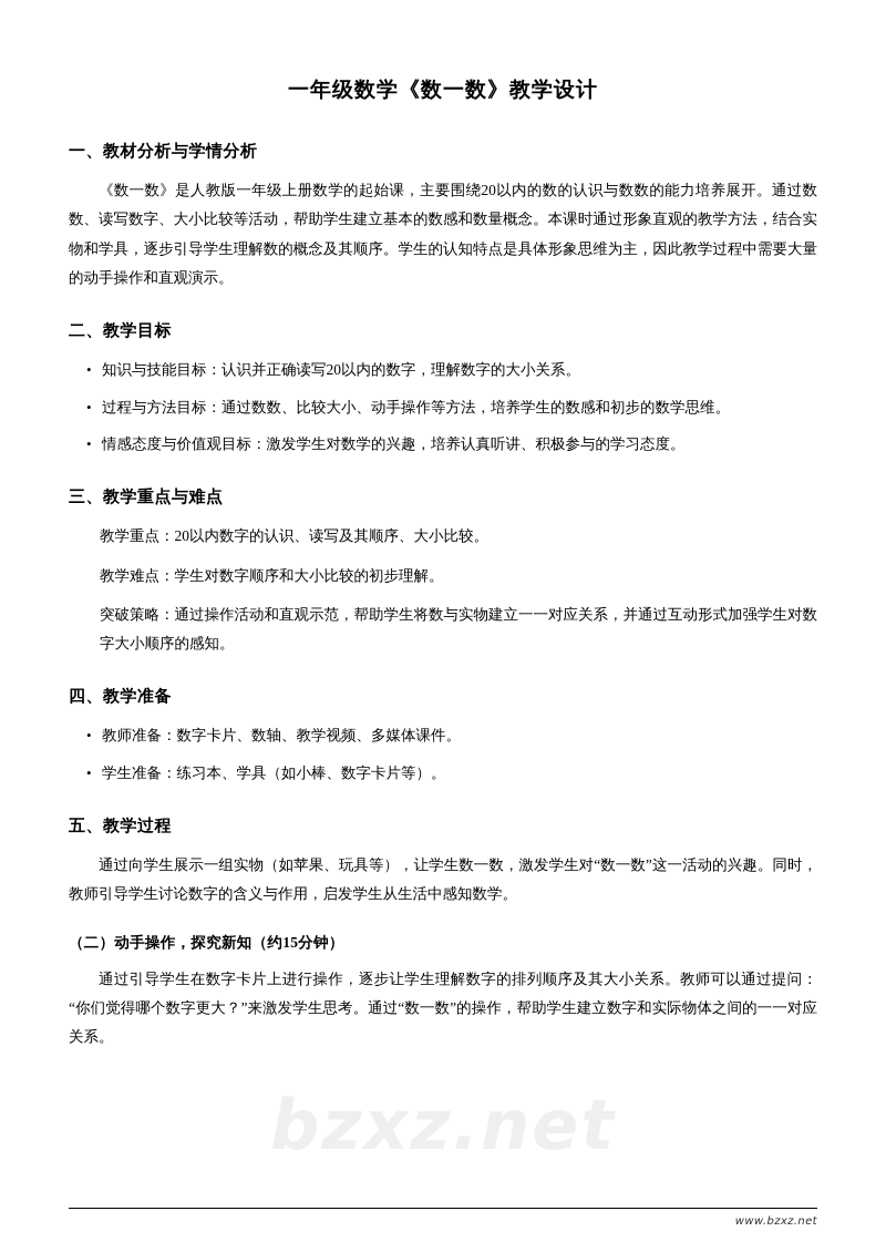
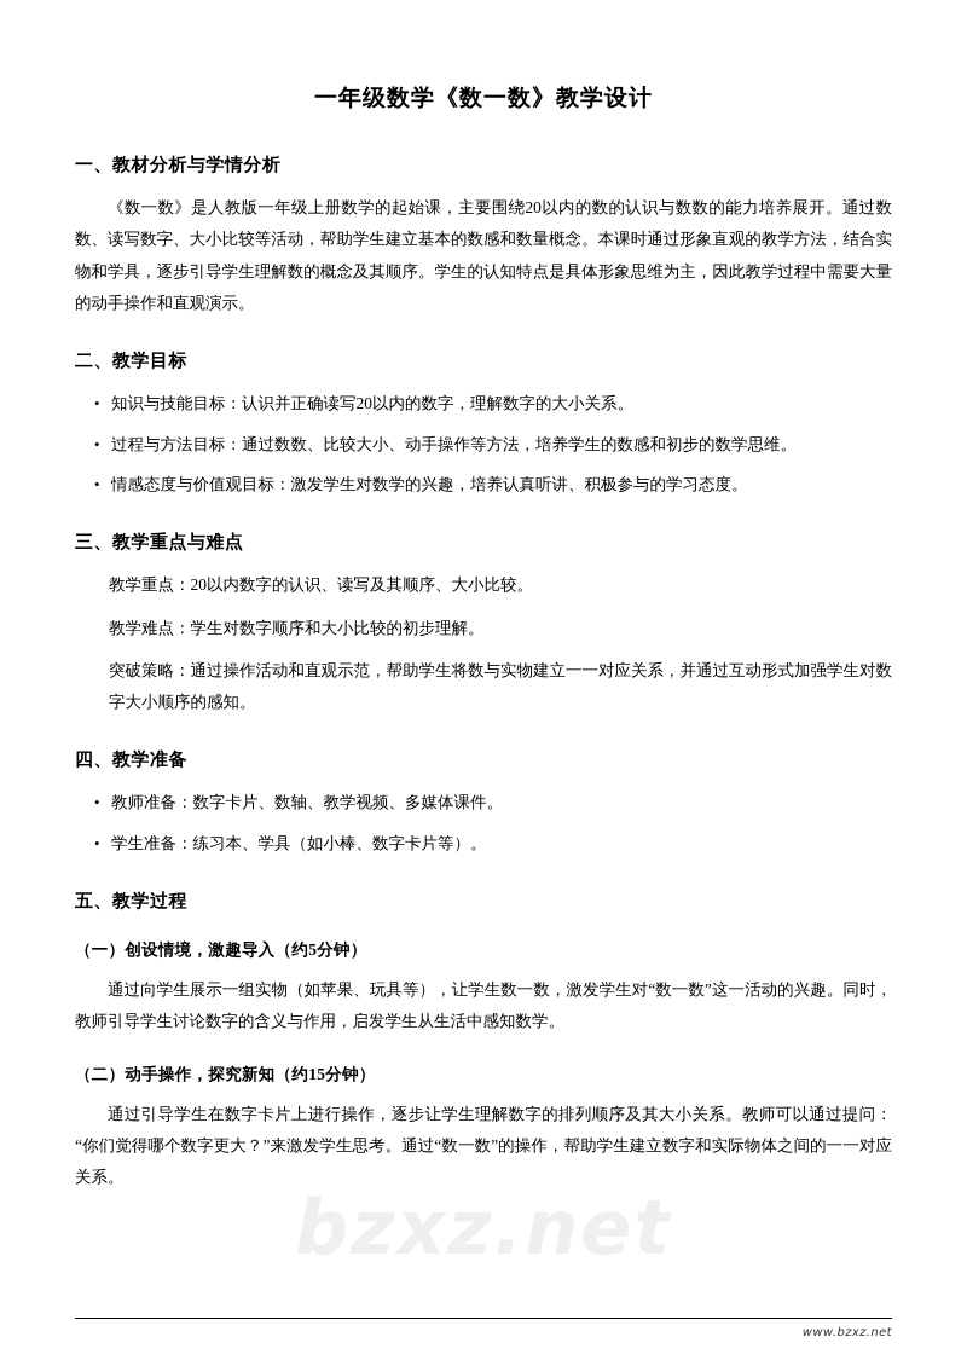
  一年级数学《数一数》教学设计
  一、教材分析与学情分析
  《数一数》是人教版一年级上册数学的起始课，主要围绕20以内的数的认识与数数的能力培养展开。通过数数、读写数字、大小比较等活动，帮助学生建立基本的数感和数量概念。本课时通过形象直观的教学方法，结合实物和学具，逐步引导学生理解数的概念及其顺序。学生的认知特点是具体形象思维为主，因此教学过程中需要大量的动手操作和直观演示。
  二、教学目标
  知识与技能目标：认识并正确读写20以内的数字，理解数字的大小关系。
  过程与方法目标：通过数数、比较大小、动手操作等方法，培养学生的数感和初步的数学思维。
  情感态度与价值观目标：激发学生对数学的兴趣，培养认真听讲、积极参与的学习态度。
  三、教学重点与难点
  教学重点：20以内数字的认识、读写及其顺序、大小比较。
  教学难点：学生对数字顺序和大小比较的初步理解。
  突破策略：通过操作活动和直观示范，帮助学生将数与实物建立一一对应关系，并通过互动形式加强学生对数字大小顺序的感知。
  四、教学准备
  教师准备：数字卡片、数轴、教学视频、多媒体课件。
  学生准备：练习本、学具（如小棒、数字卡片等）。
  五、教学过程
+ （一）创设情境，激趣导入（约5分钟）
  通过向学生展示一组实物（如苹果、玩具等），让学生数一数，激发学生对“数一数”这一活动的兴趣。同时，教师引导学生讨论数字的含义与作用，启发学生从生活中感知数学。
  （二）动手操作，探究新知（约15分钟）
  通过引导学生在数字卡片上进行操作，逐步让学生理解数字的排列顺序及其大小关系。教师可以通过提问：“你们觉得哪个数字更大？”来激发学生思考。通过“数一数”的操作，帮助学生建立数字和实际物体之间的一一对应关系。
  www.bzxz.net
